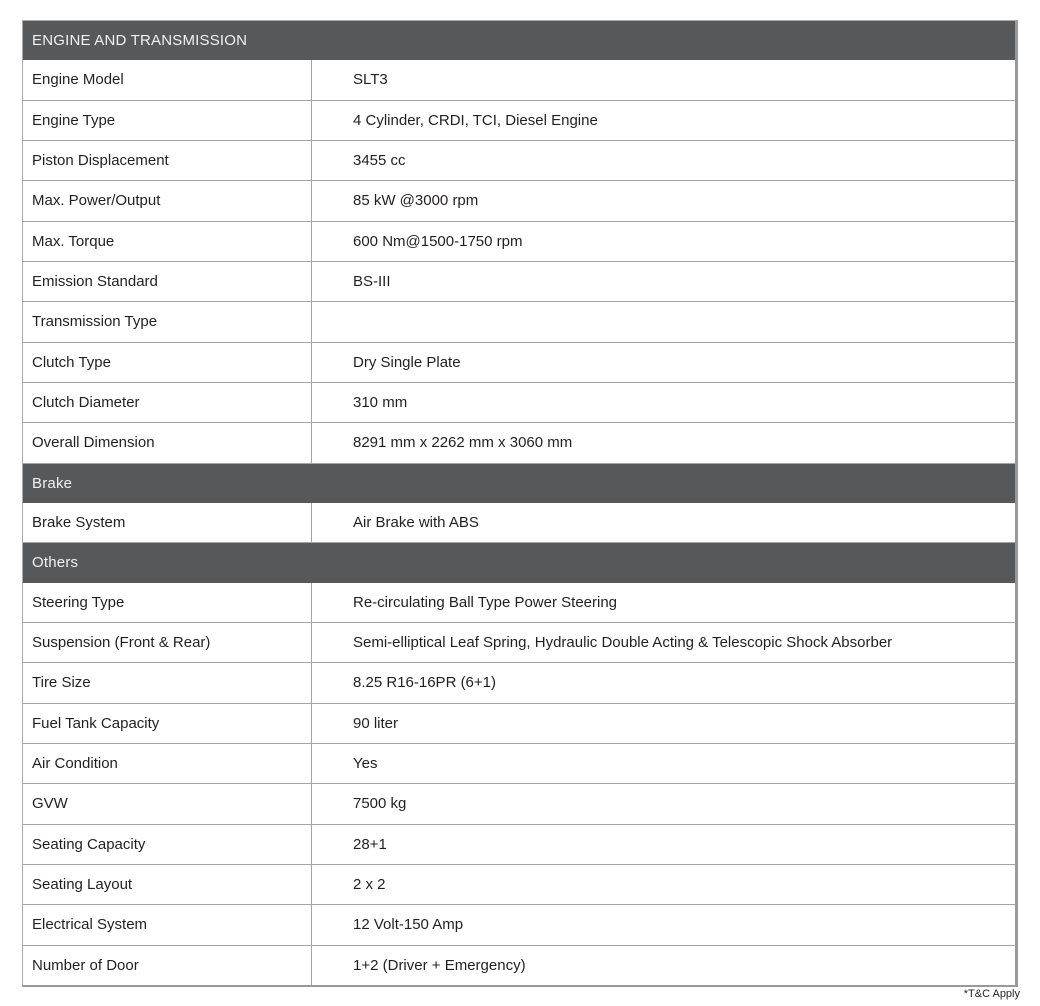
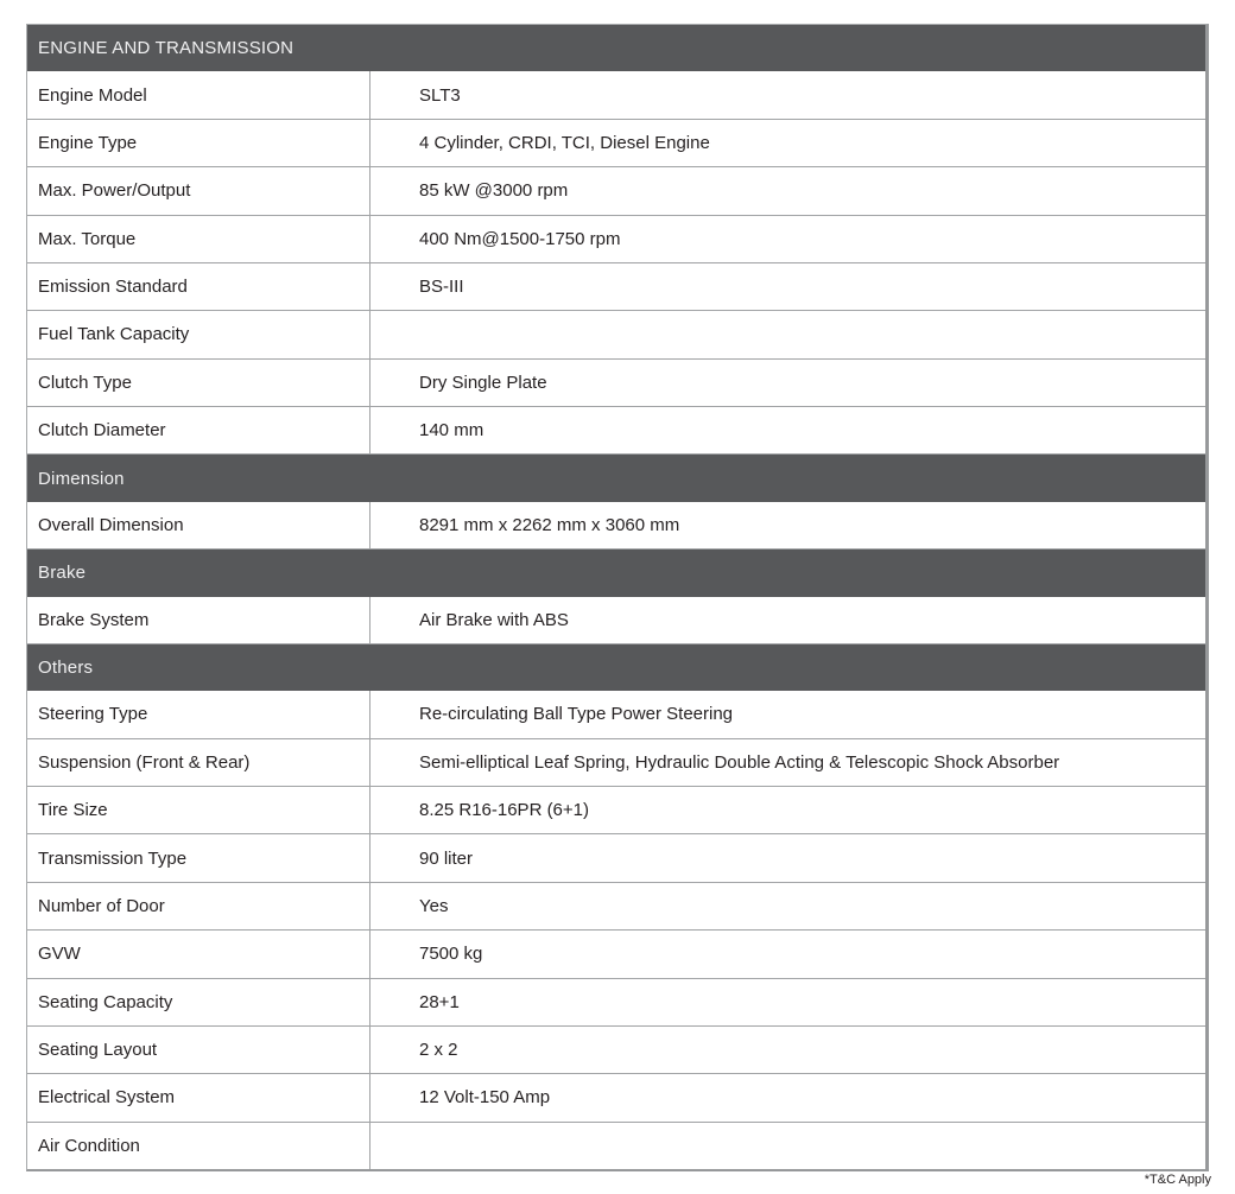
  ENGINE AND TRANSMISSION
  Engine Model
  SLT3
  Engine Type
  4 Cylinder, CRDI, TCI, Diesel Engine
- Piston Displacement
- 3455 cc
  Max. Power/Output
  85 kW @3000 rpm
  Max. Torque
- 600 Nm@1500-1750 rpm
+ 400 Nm@1500-1750 rpm
  Emission Standard
  BS-III
- Transmission Type
+ Fuel Tank Capacity
  Clutch Type
  Dry Single Plate
  Clutch Diameter
- 310 mm
+ 140 mm
+ Dimension
  Overall Dimension
  8291 mm x 2262 mm x 3060 mm
  Brake
  Brake System
  Air Brake with ABS
  Others
  Steering Type
  Re-circulating Ball Type Power Steering
  Suspension (Front & Rear)
  Semi-elliptical Leaf Spring, Hydraulic Double Acting & Telescopic Shock Absorber
  Tire Size
  8.25 R16-16PR (6+1)
- Fuel Tank Capacity
+ Transmission Type
  90 liter
- Air Condition
+ Number of Door
  Yes
  GVW
  7500 kg
  Seating Capacity
  28+1
  Seating Layout
  2 x 2
  Electrical System
  12 Volt-150 Amp
- Number of Door
+ Air Condition
- 1+2 (Driver + Emergency)
  *T&C Apply
